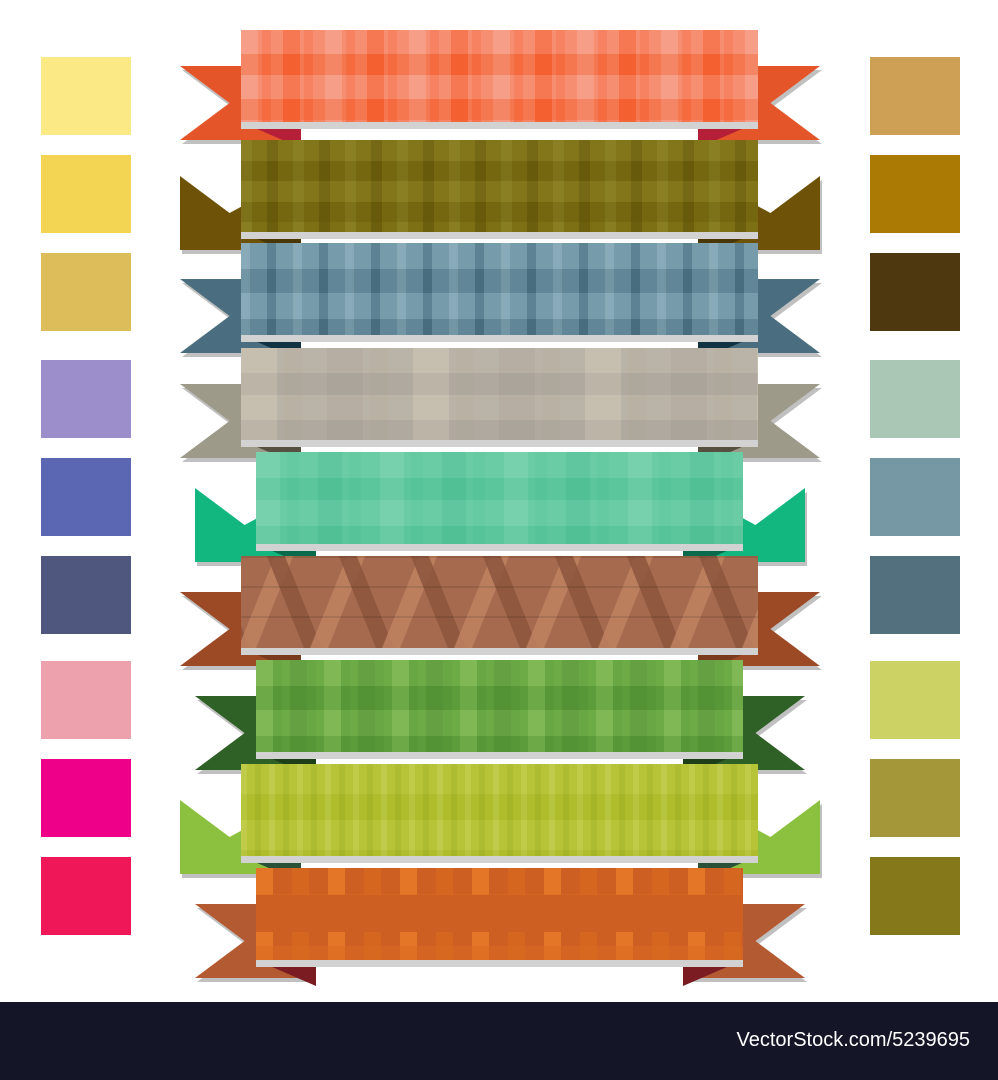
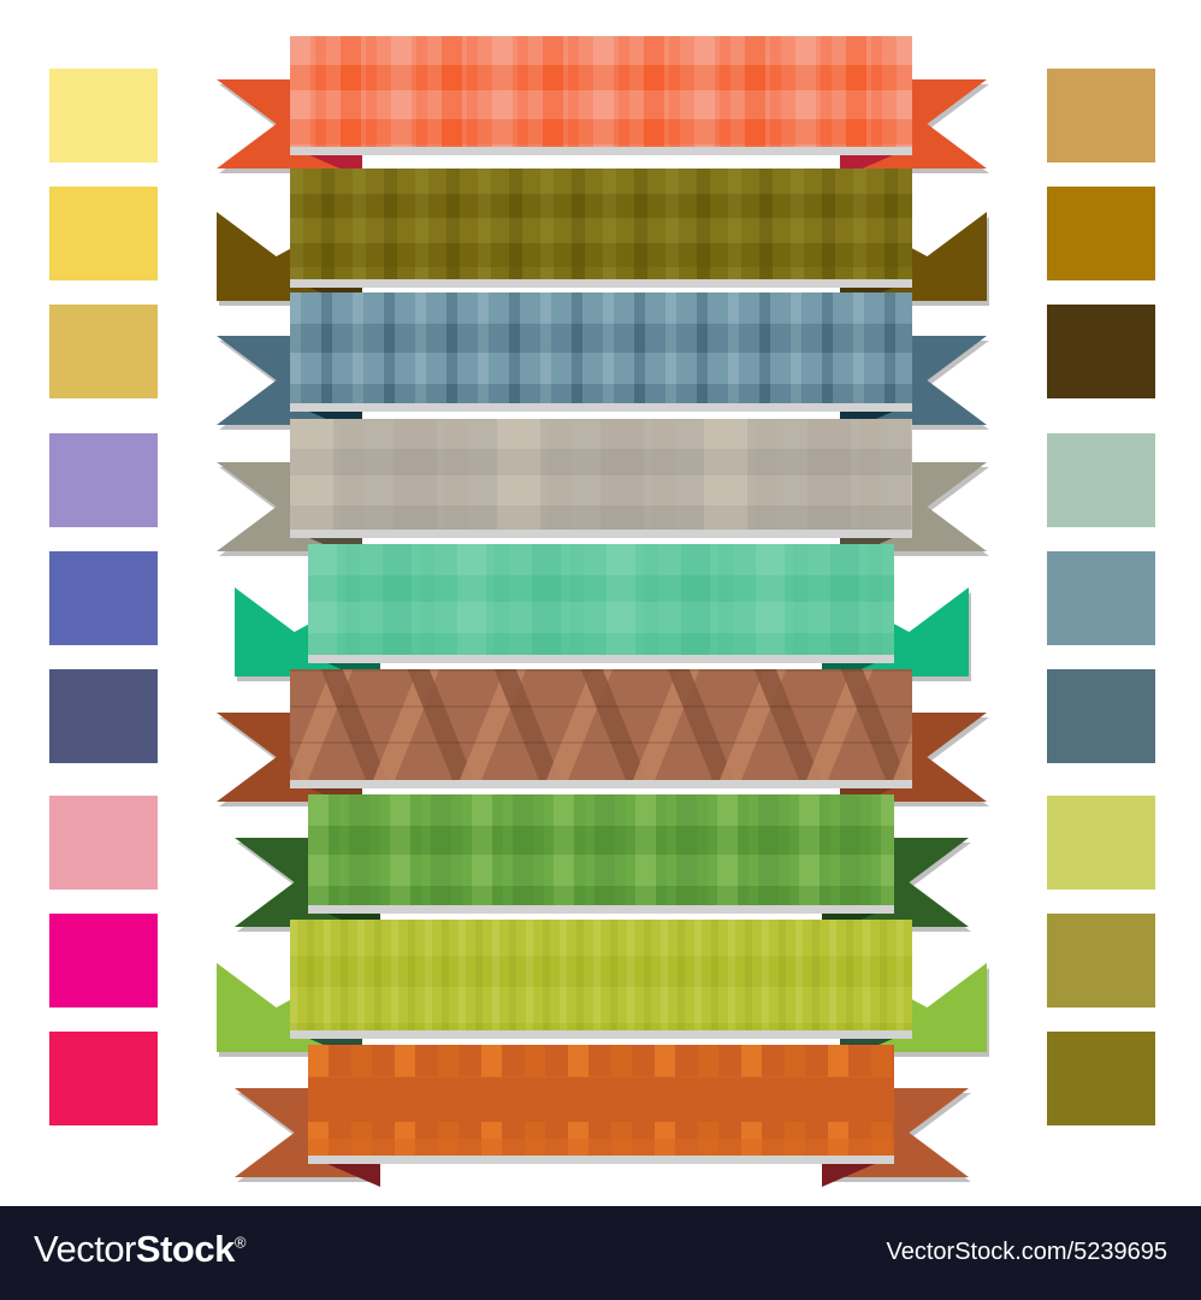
+ VectorStock®
  VectorStock.com/5239695
